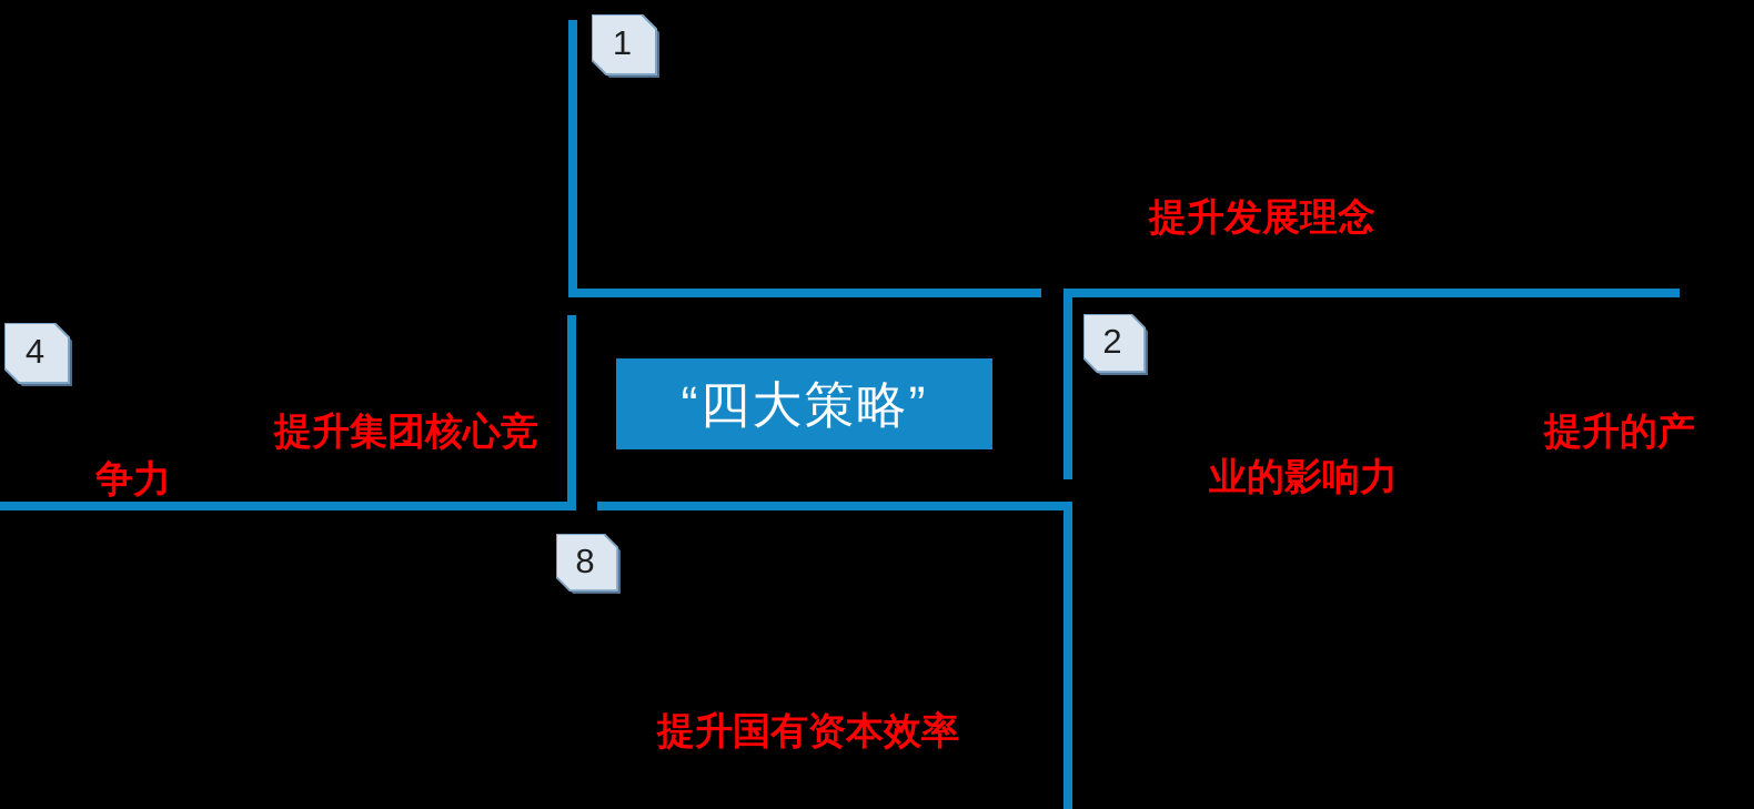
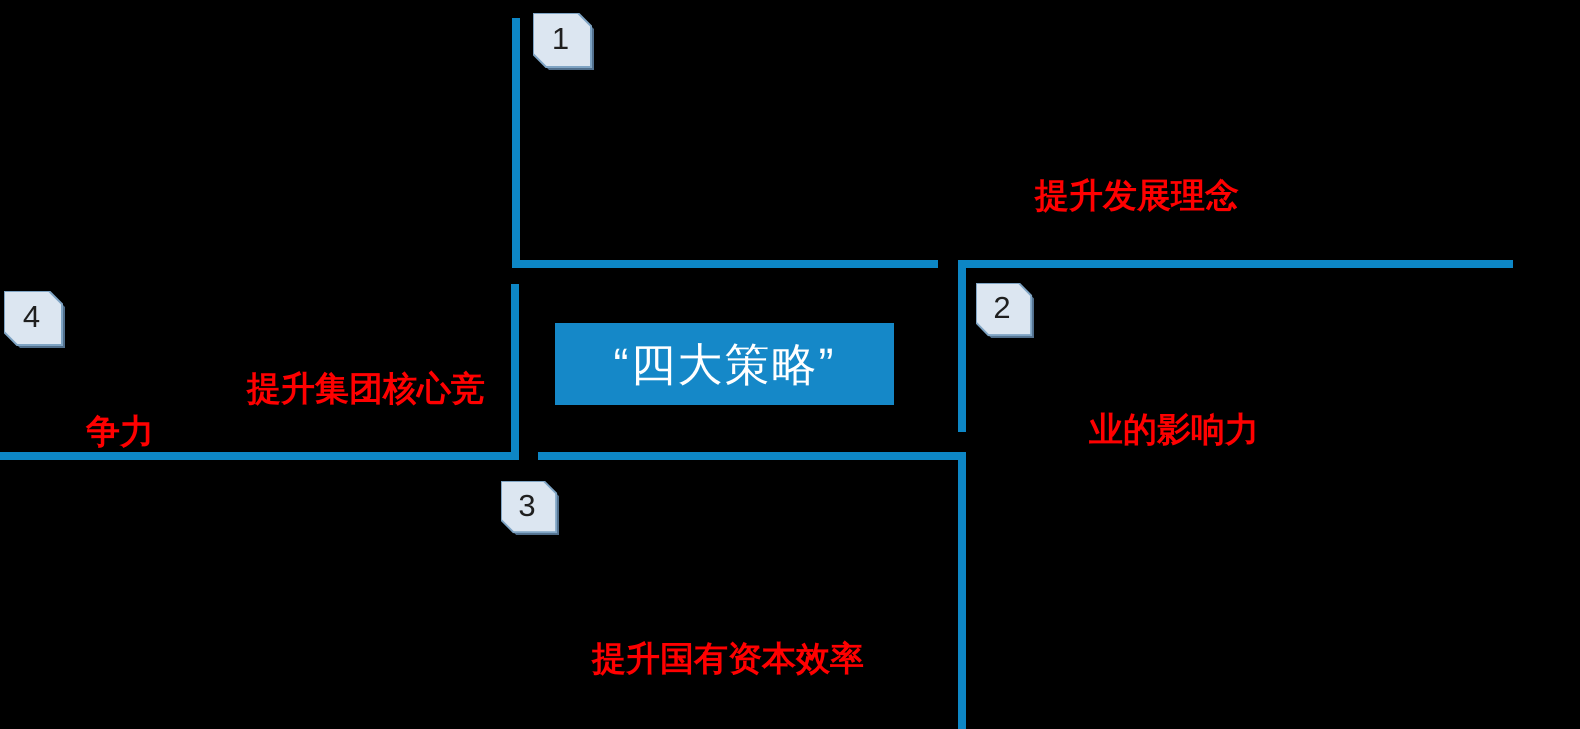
  “四大策略”
  1
  2
- 8
+ 3
  4
  提升发展理念
- 提升的产
  业的影响力
  提升国有资本效率
  提升集团核心竞
  争力
